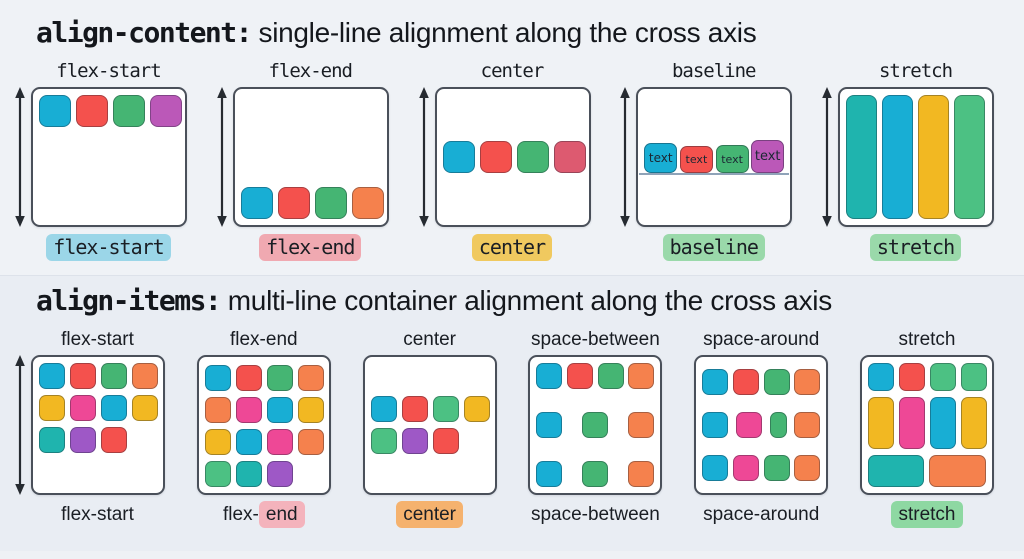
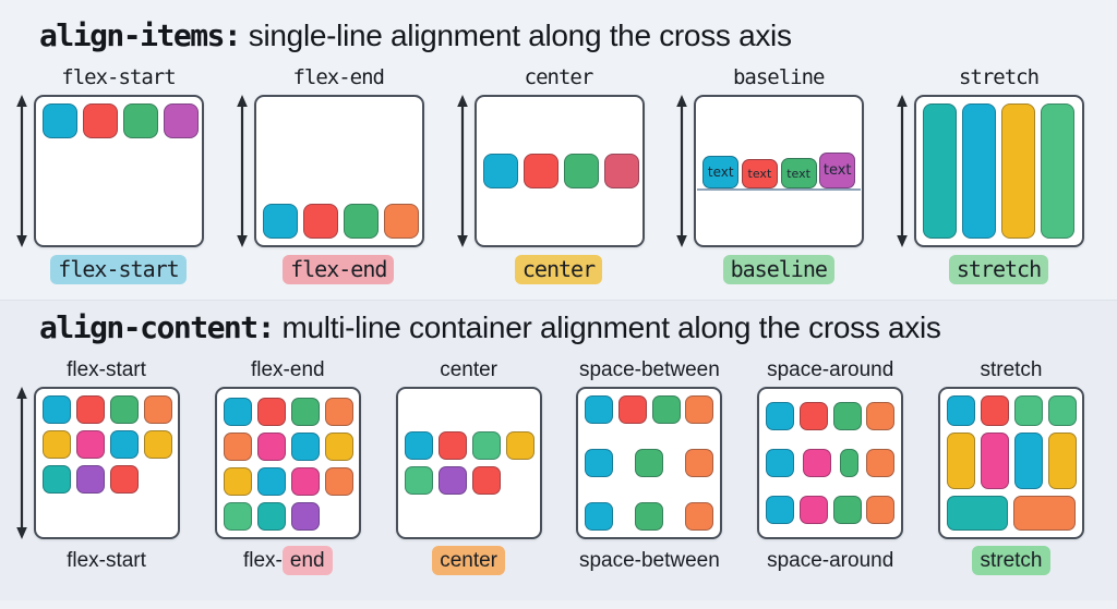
- align-content: single-line alignment along the cross axis
+ align-items: single-line alignment along the cross axis
  flex-start
  flex-start
  flex-end
  flex-end
  center
  center
  baseline
  text
  text
  text
  text
  baseline
  stretch
  stretch
- align-items: multi-line container alignment along the cross axis
+ align-content: multi-line container alignment along the cross axis
  flex-start
  flex-start
  flex-end
  flex-
  end
  center
  center
  space-between
  space-between
  space-around
  space-around
  stretch
  stretch
